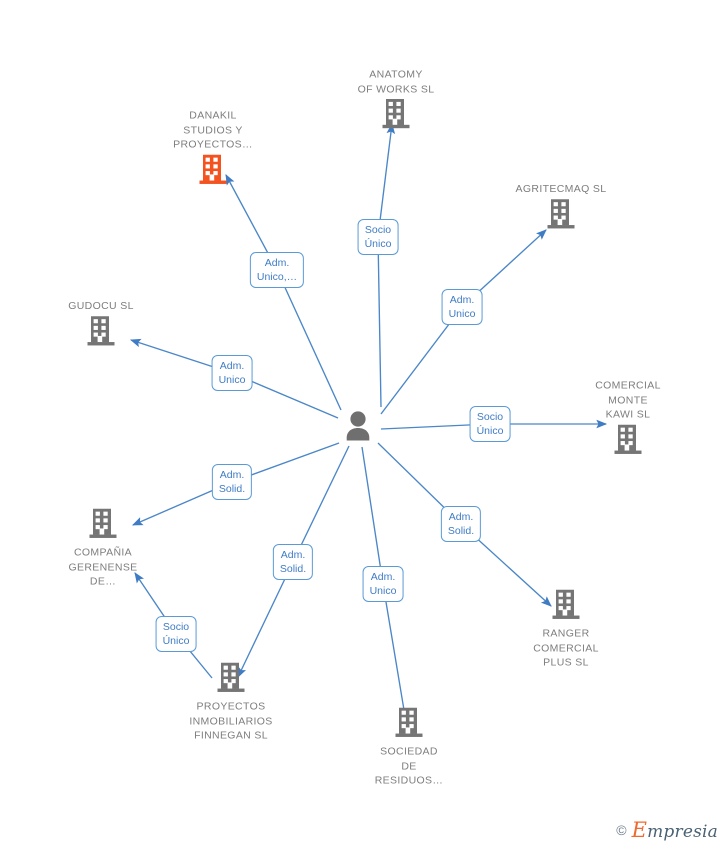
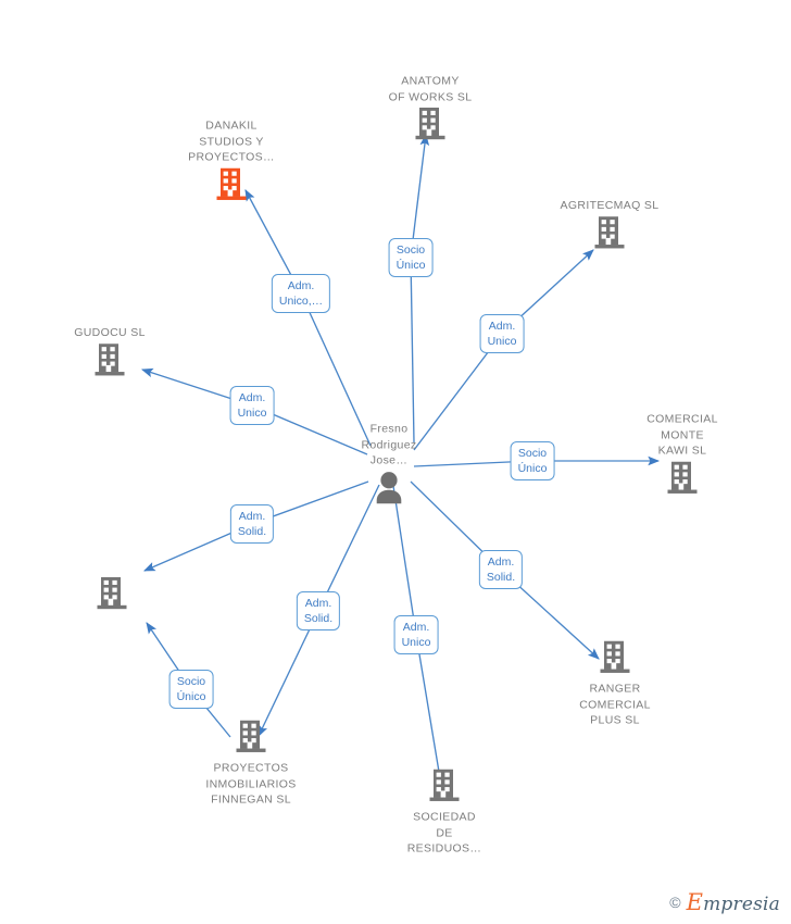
+ Fresno
+ Rodriguez
+ Jose…
  DANAKIL
  STUDIOS Y
  PROYECTOS…
  ANATOMY
  OF WORKS SL
  AGRITECMAQ SL
  GUDOCU SL
  COMERCIAL
  MONTE
  KAWI SL
- COMPAÑIA
- GERENENSE
- DE…
  RANGER
  COMERCIAL
  PLUS SL
  PROYECTOS
  INMOBILIARIOS
  FINNEGAN SL
  SOCIEDAD
  DE
  RESIDUOS…
  Adm.
  Unico,…
  Socio
  Único
  Adm.
  Unico
  Adm.
  Unico
  Socio
  Único
  Adm.
  Solid.
  Adm.
  Solid.
  Adm.
  Solid.
  Adm.
  Unico
  Socio
  Único
  ©
  Empresia
